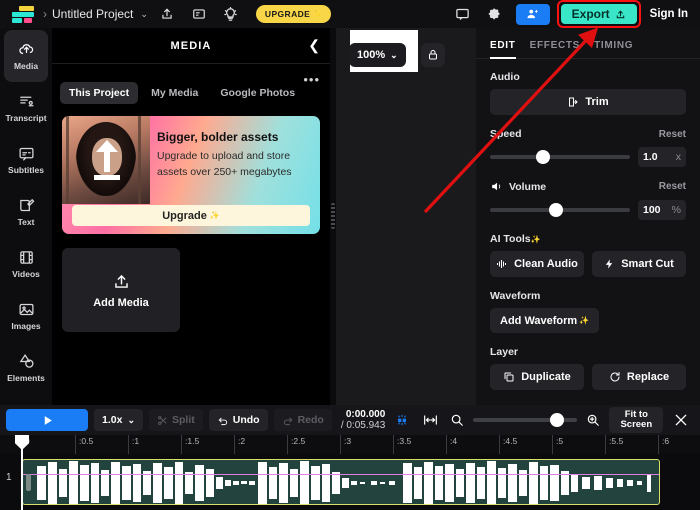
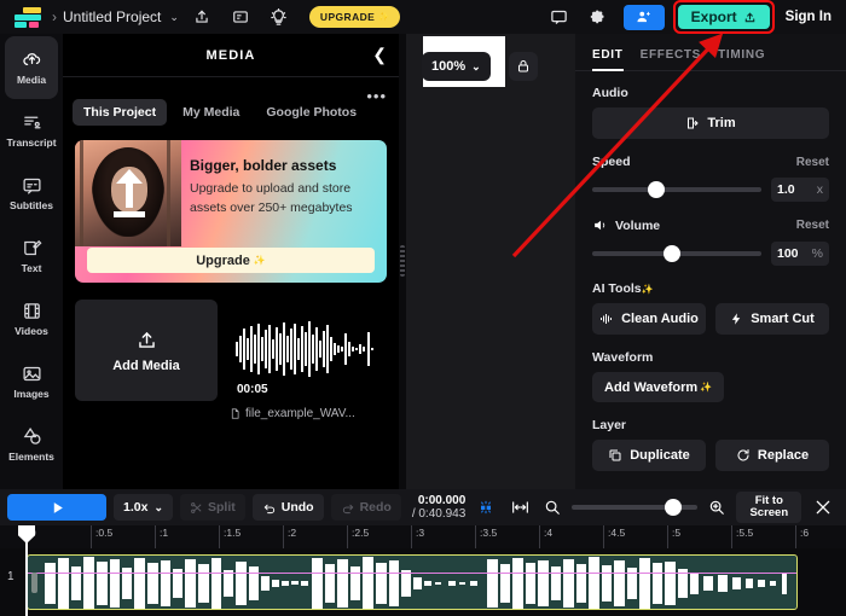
  ›
  Untitled Project
  ⌄
  UPGRADE
  Export
  Sign In
  Media
  Transcript
  Subtitles
  Text
  Videos
  Images
  Elements
  MEDIA
  ❮
  •••
  This Project
  My Media
  Google Photos
  Bigger, bolder assets
  Upgrade to upload and store assets over 250+ megabytes
  Upgrade
  ✨
  Add Media
+ 00:05
+ file_example_WAV...
  100%
  ⌄
  EDIT
  EFFECTS
  TIMING
  Audio
  Trim
  Seed
  Reset
  1.0
  x
  Volume
  Reset
  100
  %
  AI Tools✨
  Clean Audio
  Smart Cut
  Waveform
  Add Waveform
  ✨
  Layer
  Duplicate
  Replace
  1.0x
  ⌄
  Split
  Undo
  Redo
  0:00.000
- / 0:05.943
+ / 0:40.943
  Fit to
  Screen
  :0.5
  :1
  :1.5
  :2
  :2.5
  :3
  :3.5
  :4
  :4.5
  :5
  :5.5
  :6
  1
